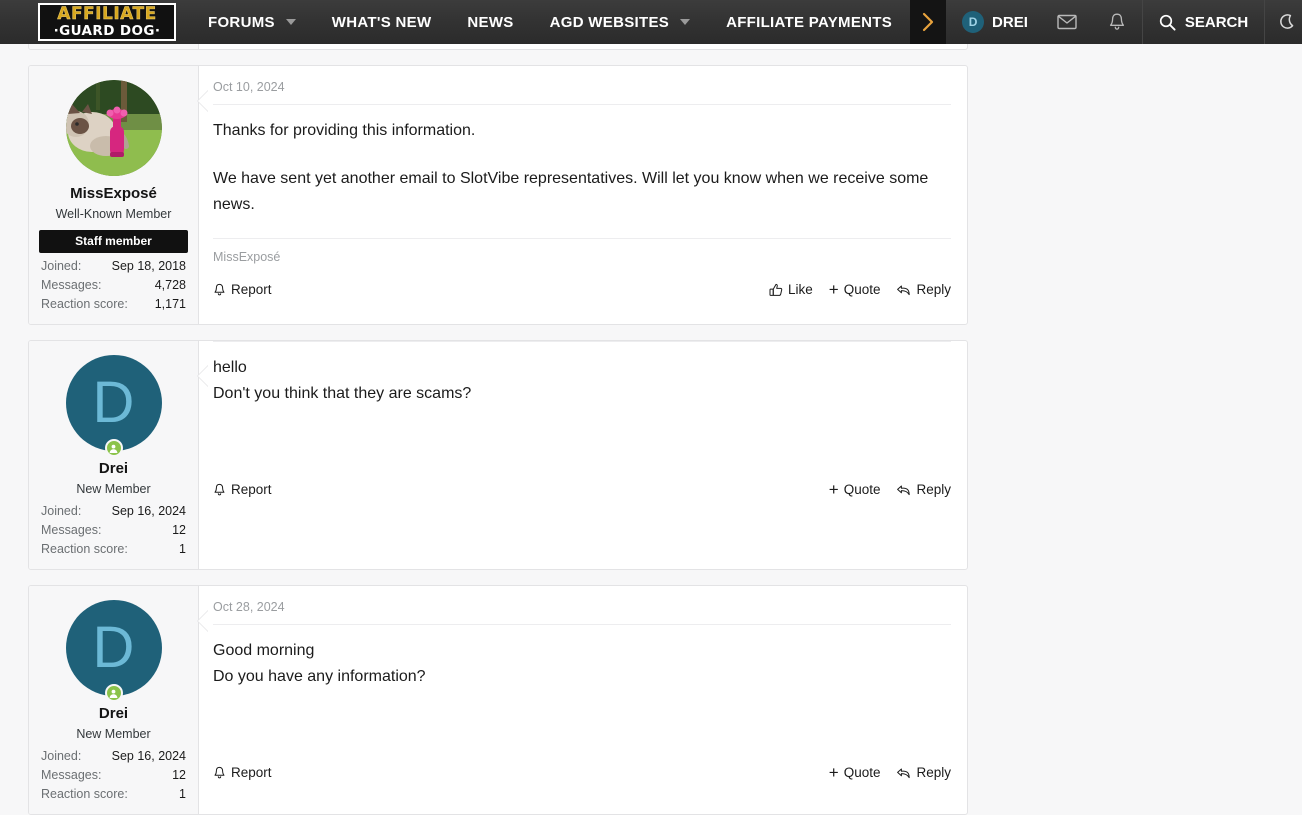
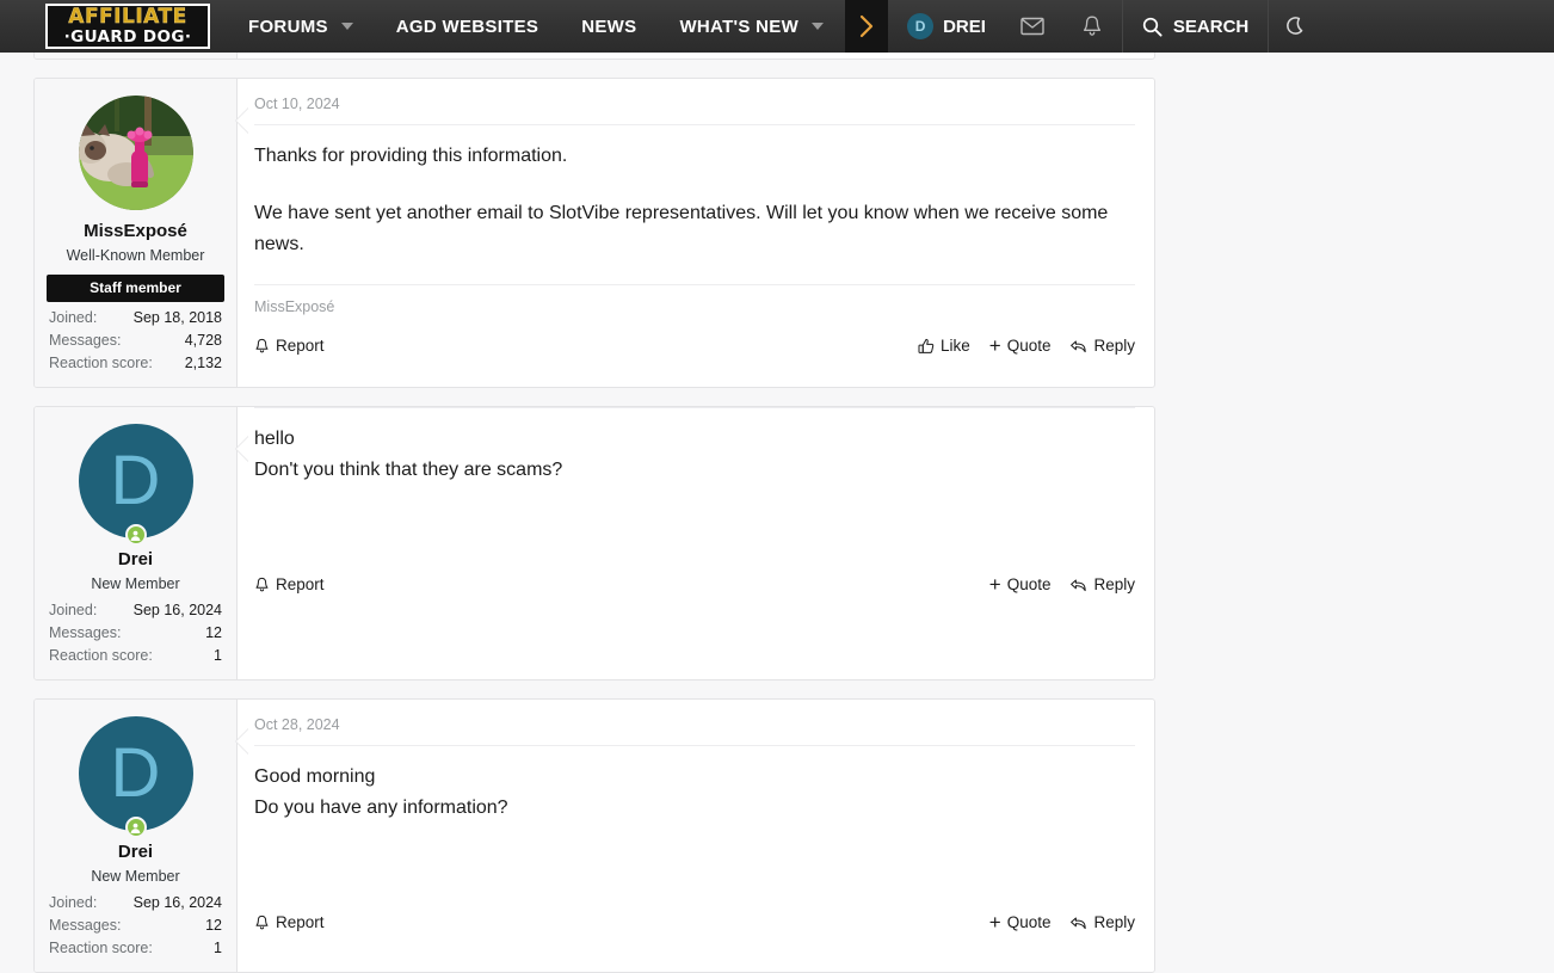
  AFFILIATE
  ·GUARD DOG·
  FORUMS
- WHAT'S NEW
+ AGD WEBSITES
  NEWS
- AGD WEBSITES
+ WHAT'S NEW
- AFFILIATE PAYMENTS
  D
  DREI
  SEARCH
  MissExposé
  Well-Known Member
  Staff member
  Joined:
  Sep 18, 2018
  Messages:
  4,728
  Reaction score:
- 1,171
+ 2,132
  Oct 10, 2024
  Thanks for providing this information.
  We have sent yet another email to SlotVibe representatives. Will let you know when we receive some news.
  MissExposé
  Report
  Like
  +
  Quote
  Reply
  D
  Drei
  New Member
  Joined:
  Sep 16, 2024
  Messages:
  12
  Reaction score:
  1
  hello
  Don't you think that they are scams?
  Report
  +
  Quote
  Reply
  D
  Drei
  New Member
  Joined:
  Sep 16, 2024
  Messages:
  12
  Reaction score:
  1
  Oct 28, 2024
  Good morning
  Do you have any information?
  Report
  +
  Quote
  Reply
